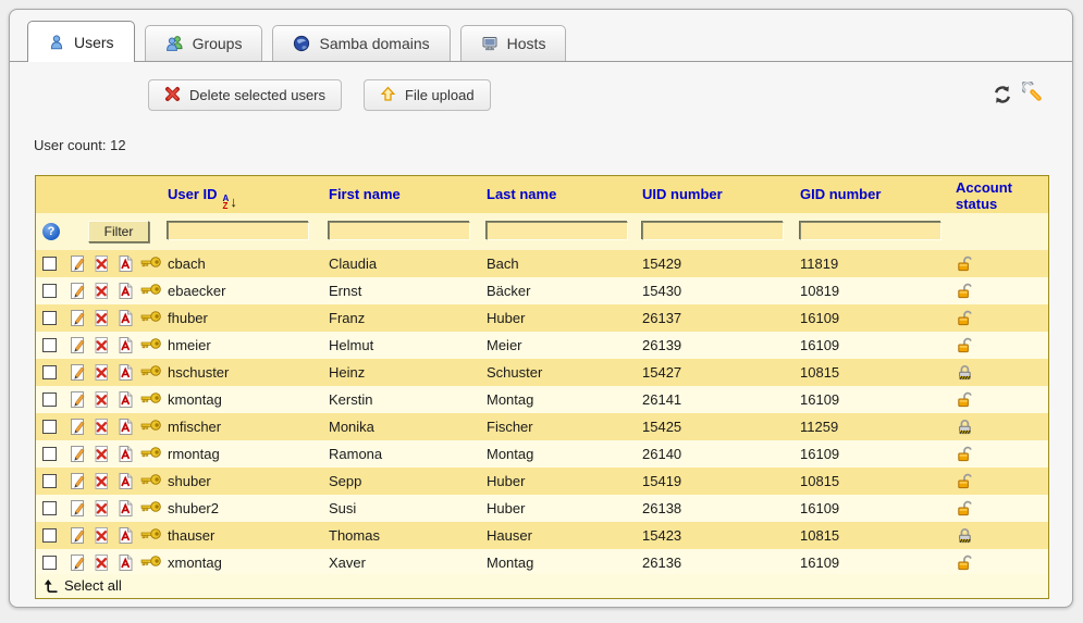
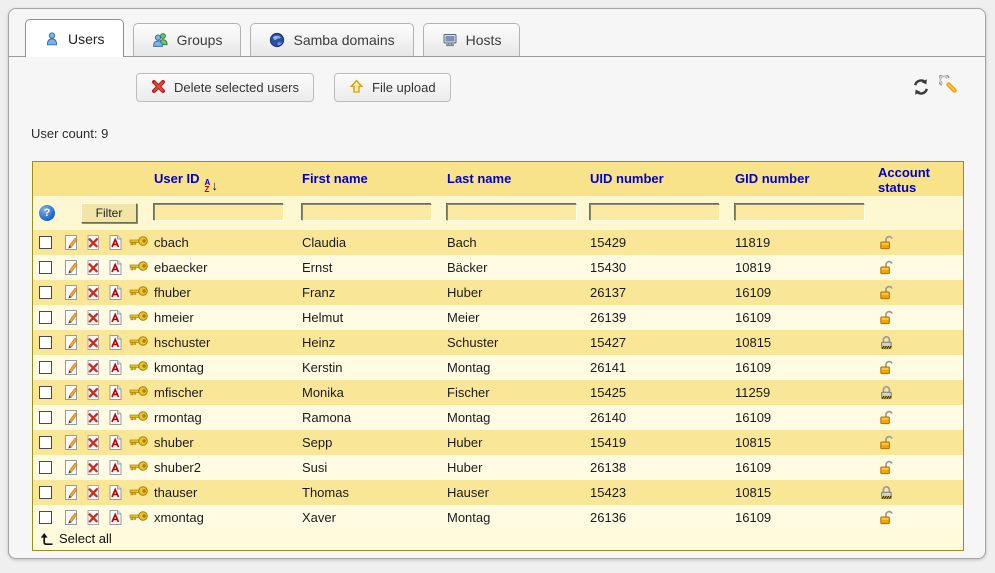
  Users
  Groups
  Samba domains
  Hosts
  Delete selected users
  File upload
- User count: 12
+ User count: 9
  User ID
  A
  Z
  ↓
  First name
  Last name
  UID number
  GID number
  Account status
  ?
  Filter
  cbach
  Claudia
  Bach
  15429
  11819
  ebaecker
  Ernst
  Bäcker
  15430
  10819
  fhuber
  Franz
  Huber
  26137
  16109
  hmeier
  Helmut
  Meier
  26139
  16109
  hschuster
  Heinz
  Schuster
  15427
  10815
  kmontag
  Kerstin
  Montag
  26141
  16109
  mfischer
  Monika
  Fischer
  15425
  11259
  rmontag
  Ramona
  Montag
  26140
  16109
  shuber
  Sepp
  Huber
  15419
  10815
  shuber2
  Susi
  Huber
  26138
  16109
  thauser
  Thomas
  Hauser
  15423
  10815
  xmontag
  Xaver
  Montag
  26136
  16109
  Select all
